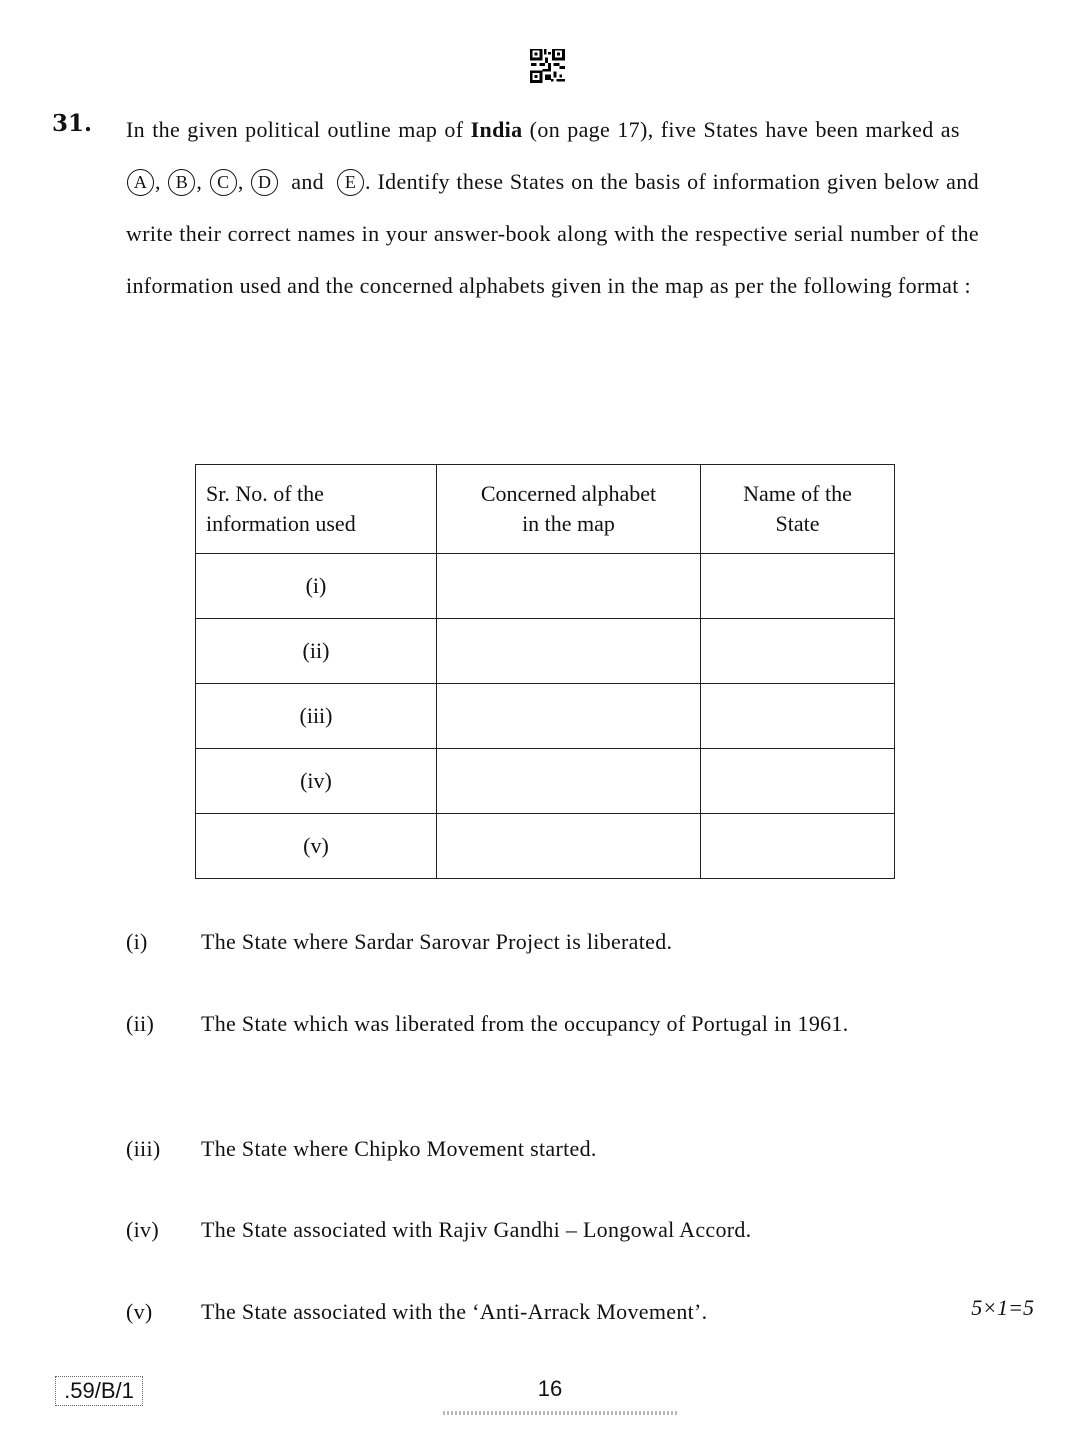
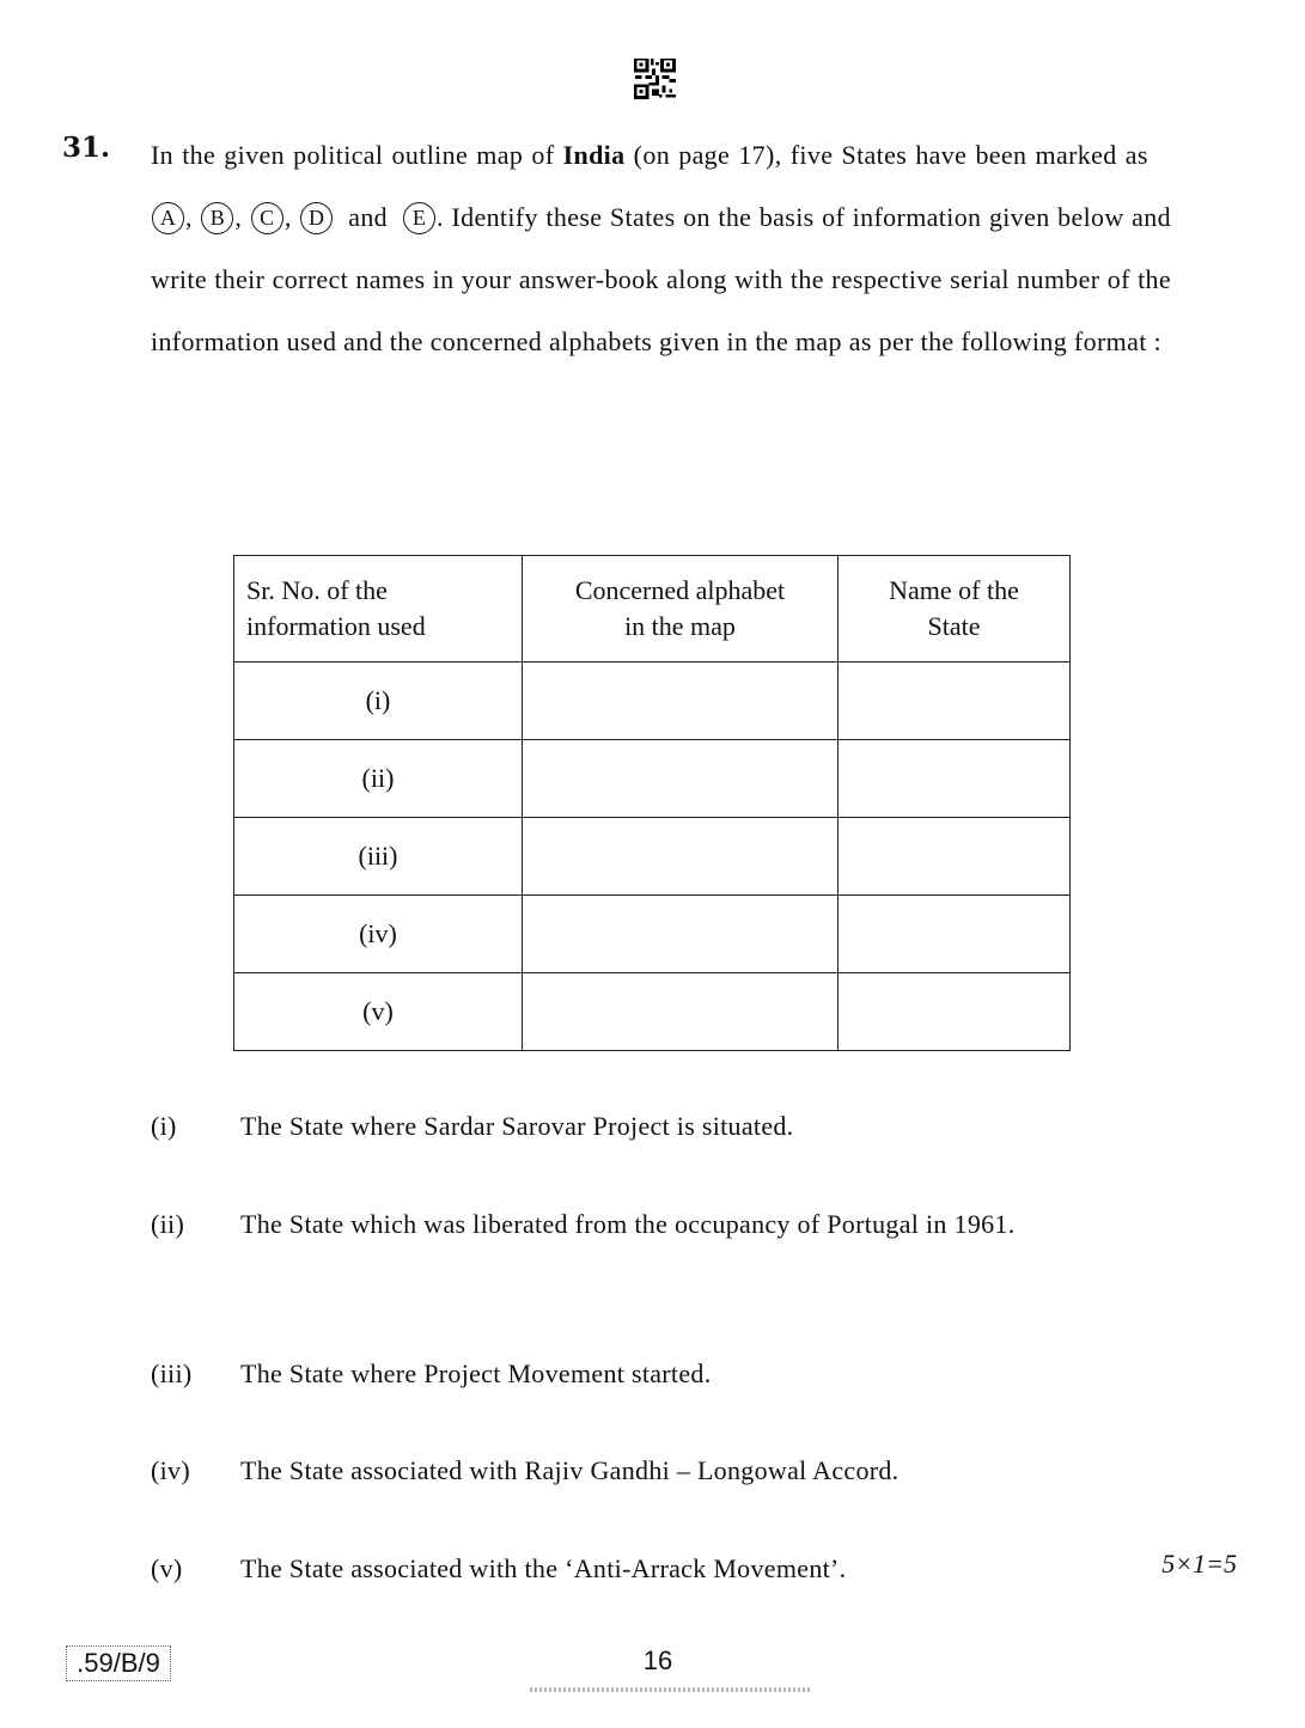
  31.
  In the given political outline map of India (on page 17), five States have been marked as A , B , C , D and E . Identify these States on the basis of information given below and write their correct names in your answer-book along with the respective serial number of the information used and the concerned alphabets given in the map as per the following format :
  Sr. No. of theinformation used	Concerned alphabetin the map	Name of theState
  (i)
  (ii)
  (iii)
  (iv)
  (v)
  (i)
- The State where Sardar Sarovar Project is liberated.
+ The State where Sardar Sarovar Project is situated.
  (ii)
  The State which was liberated from the occupancy of Portugal in 1961.
  (iii)
- The State where Chipko Movement started.
+ The State where Project Movement started.
  (iv)
  The State associated with Rajiv Gandhi – Longowal Accord.
  (v)
  The State associated with the ‘Anti-Arrack Movement’.
  5×1=5
- .59/B/1
+ .59/B/9
  16
